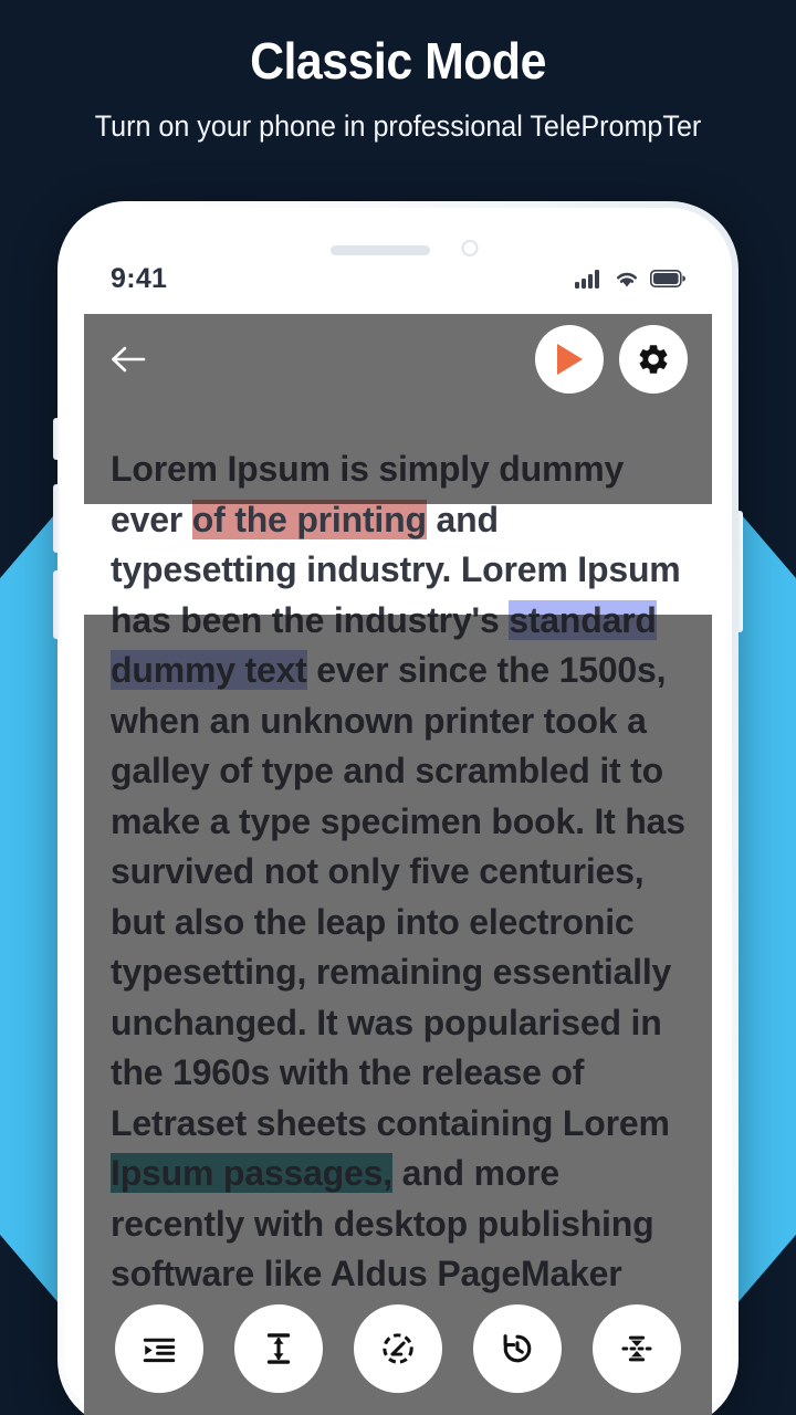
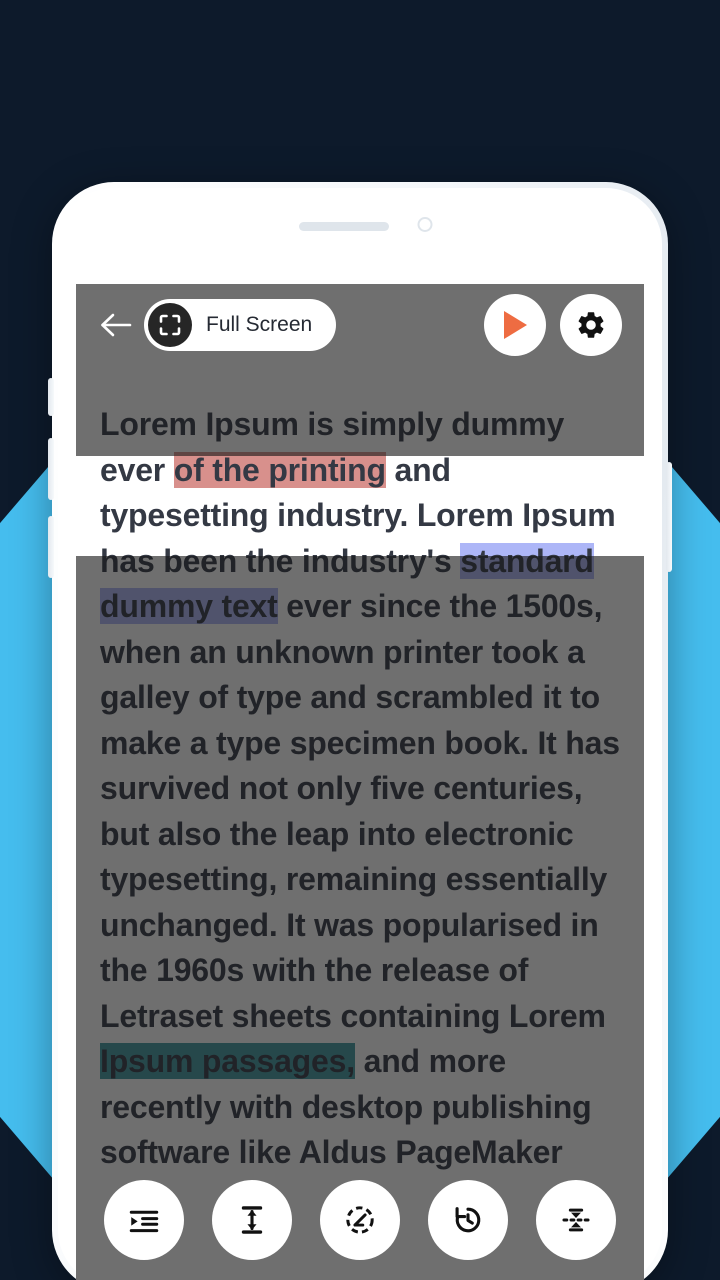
- Classic Mode
- Turn on your phone in professional TelePrompTer
- 9:41
  Lorem Ipsum is simply dummy ever of the printing and typesetting industry. Lorem Ipsum has been the industry's standard dummy text ever since the 1500s, when an unknown printer took a galley of type and scrambled it to make a type specimen book. It has survived not only five centuries, but also the leap into electronic typesetting, remaining essentially unchanged. It was popularised in the 1960s with the release of Letraset sheets containing Lorem Ipsum passages, and more recently with desktop publishing software like Aldus PageMaker
+ Full Screen
